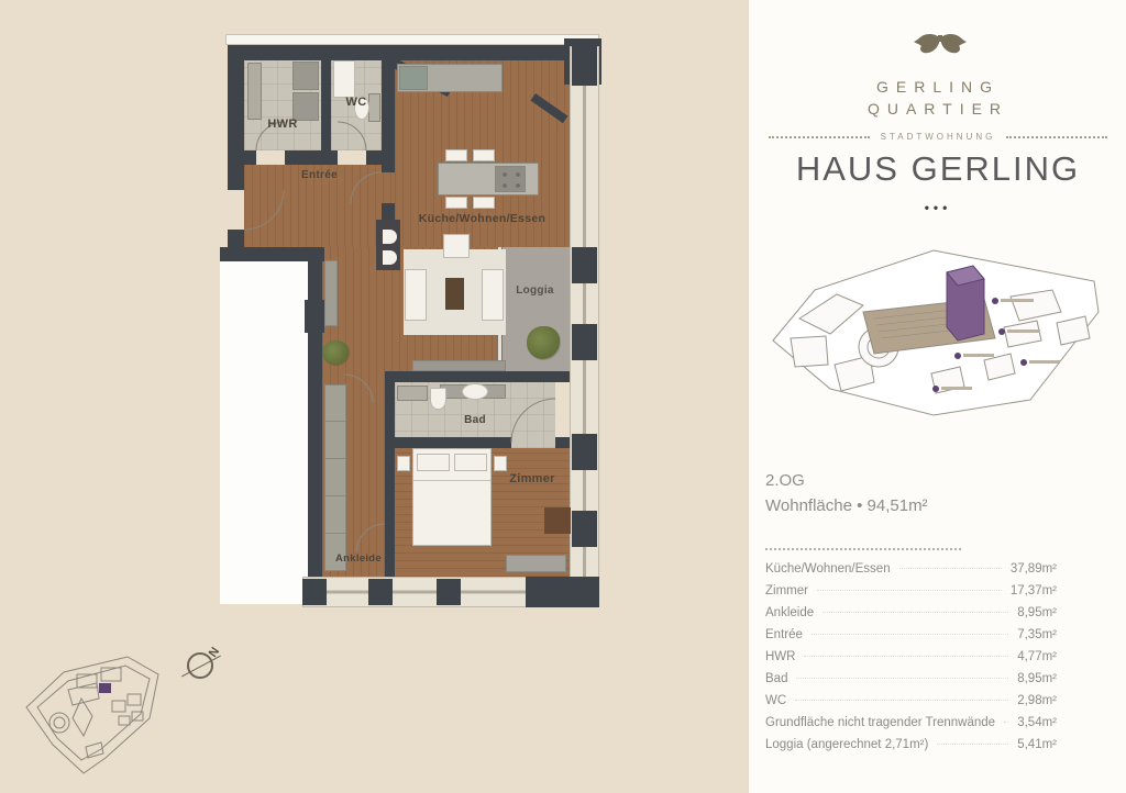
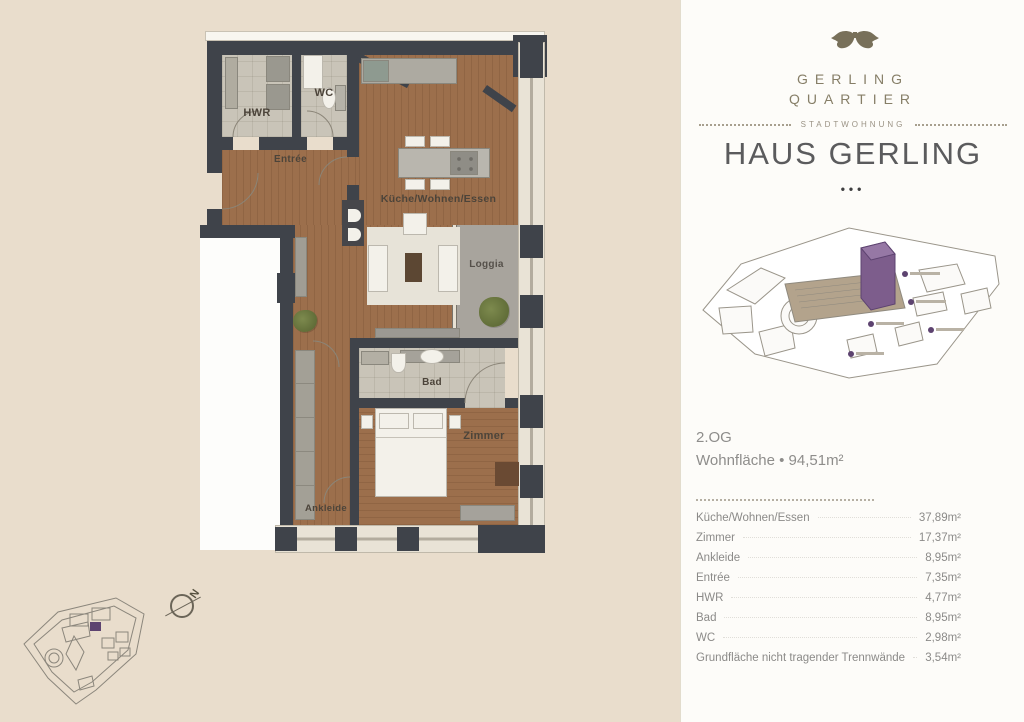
  Entrée
  HWR
  WC
  Küche/Wohnen/Essen
  Loggia
  Bad
  Zimmer
  Ankleide
  GERLING
  QUARTIER
  STADTWOHNUNG
  HAUS GERLING
  •••
  2.OG
  Wohnfläche • 94,51m²
  Küche/Wohnen/Essen
  37,89m²
  Zimmer
  17,37m²
  Ankleide
  8,95m²
  Entrée
  7,35m²
  HWR
  4,77m²
  Bad
  8,95m²
  WC
  2,98m²
  Grundfläche nicht tragender Trennwände
  3,54m²
- Loggia (angerechnet 2,71m²)
- 5,41m²
